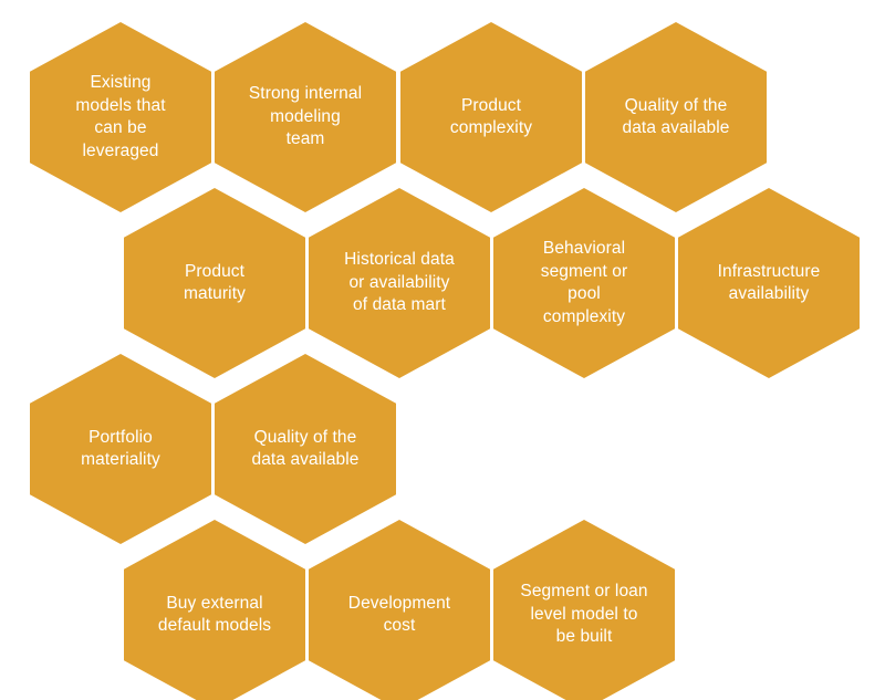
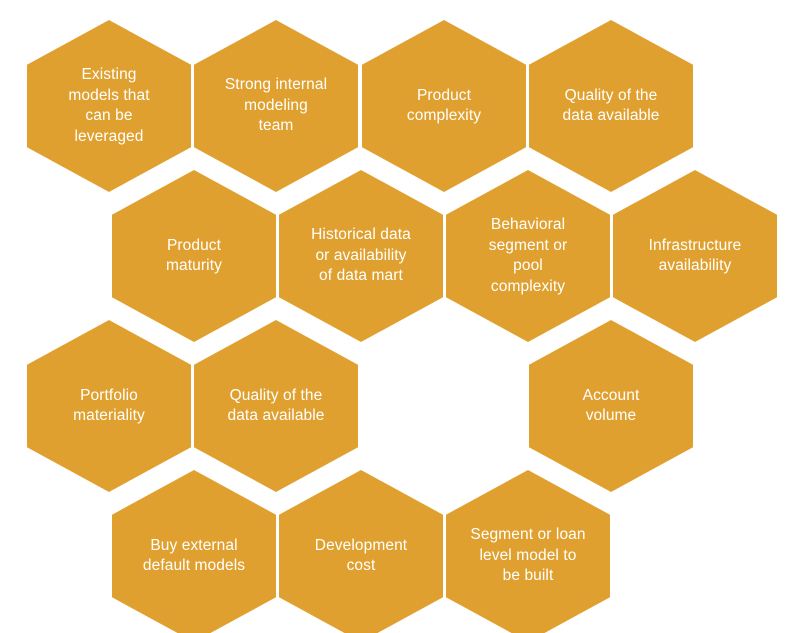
  Existing
  models that
  can be
  leveraged
  Strong internal
  modeling
  team
  Product
  complexity
  Quality of the
  data available
  Product
  maturity
  Historical data
  or availability
  of data mart
  Behavioral
  segment or
  pool
  complexity
  Infrastructure
  availability
  Portfolio
  materiality
  Quality of the
  data available
+ Account
+ volume
  Buy external
  default models
  Development
  cost
  Segment or loan
  level model to
  be built
